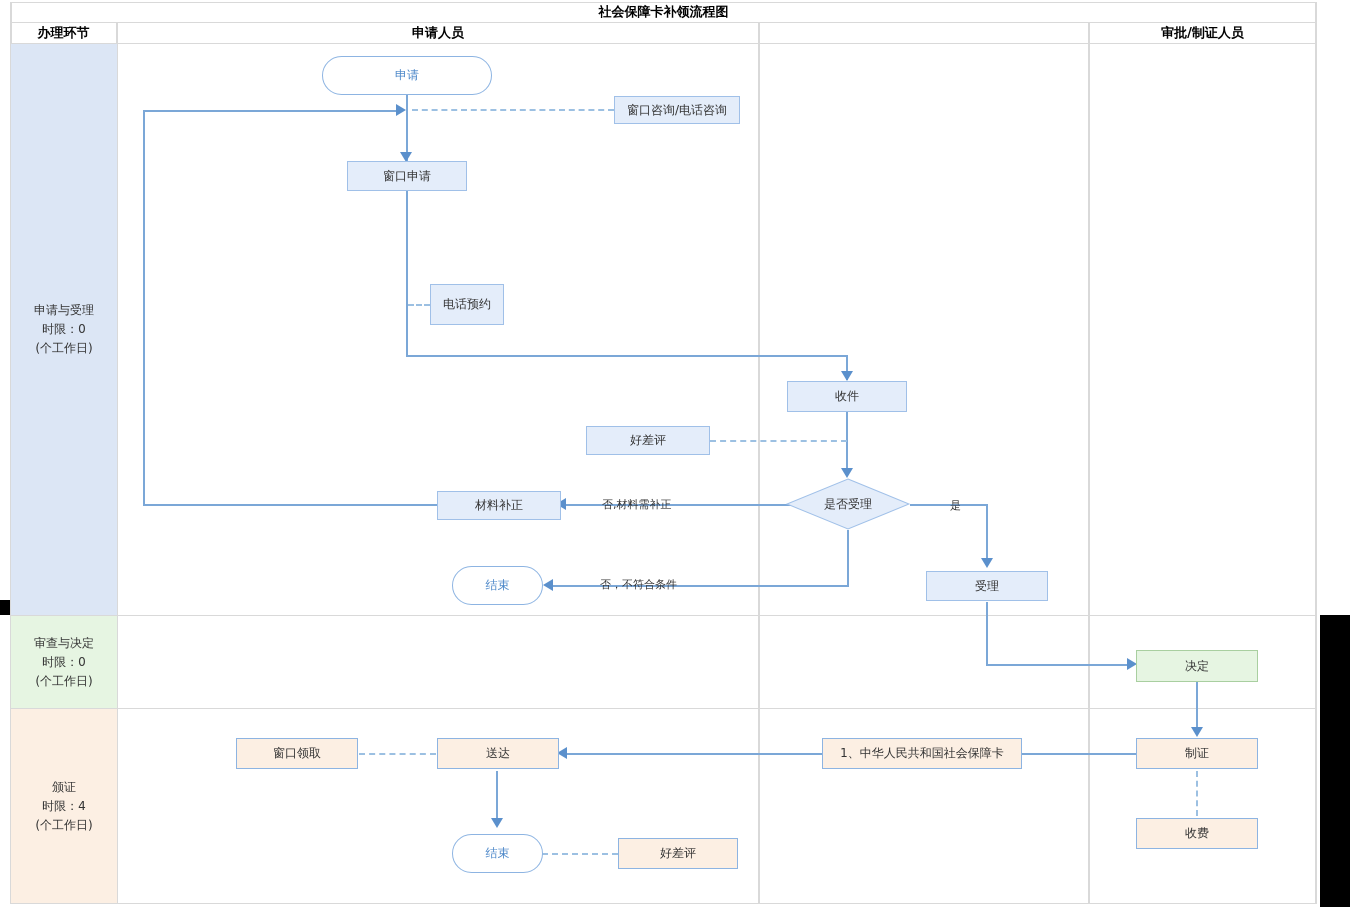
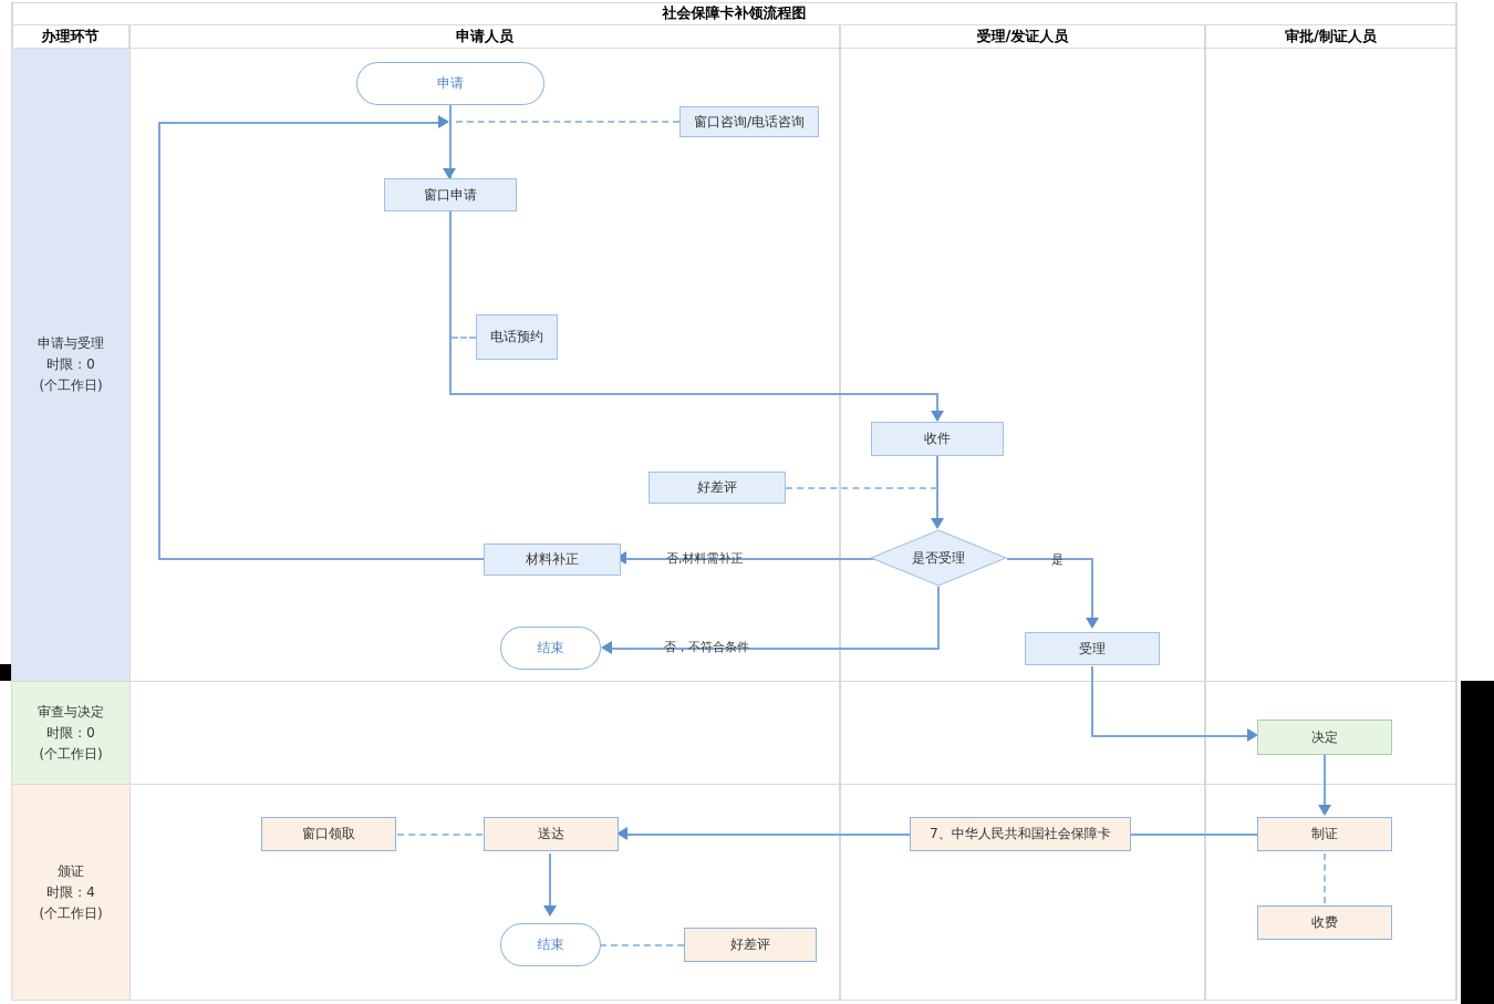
  社会保障卡补领流程图
  办理环节
  申请人员
+ 受理/发证人员
  审批/制证人员
  申请与受理
  时限：0
  (个工作日)
  审查与决定
  时限：0
  (个工作日)
  颁证
  时限：4
  (个工作日)
  申请
  窗口咨询/电话咨询
  窗口申请
  电话预约
  收件
  好差评
  是否受理
  材料补正
  结束
  受理
  决定
  制证
  收费
- 1、中华人民共和国社会保障卡
+ 7、中华人民共和国社会保障卡
  送达
  窗口领取
  结束
  好差评
  否,材料需补正
  否，不符合条件
  是
